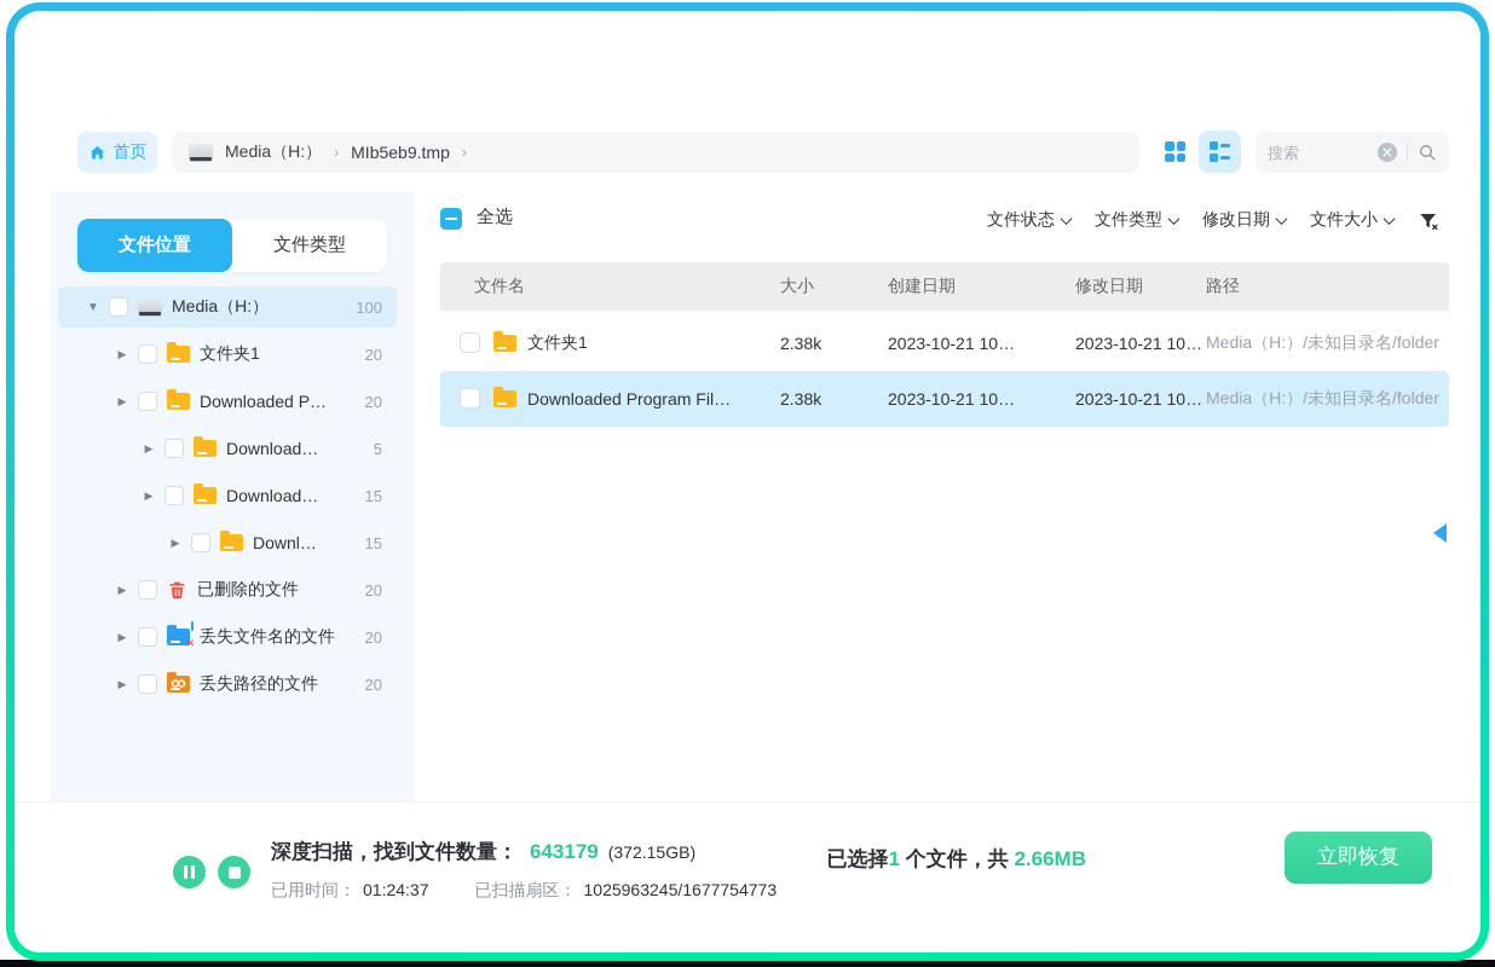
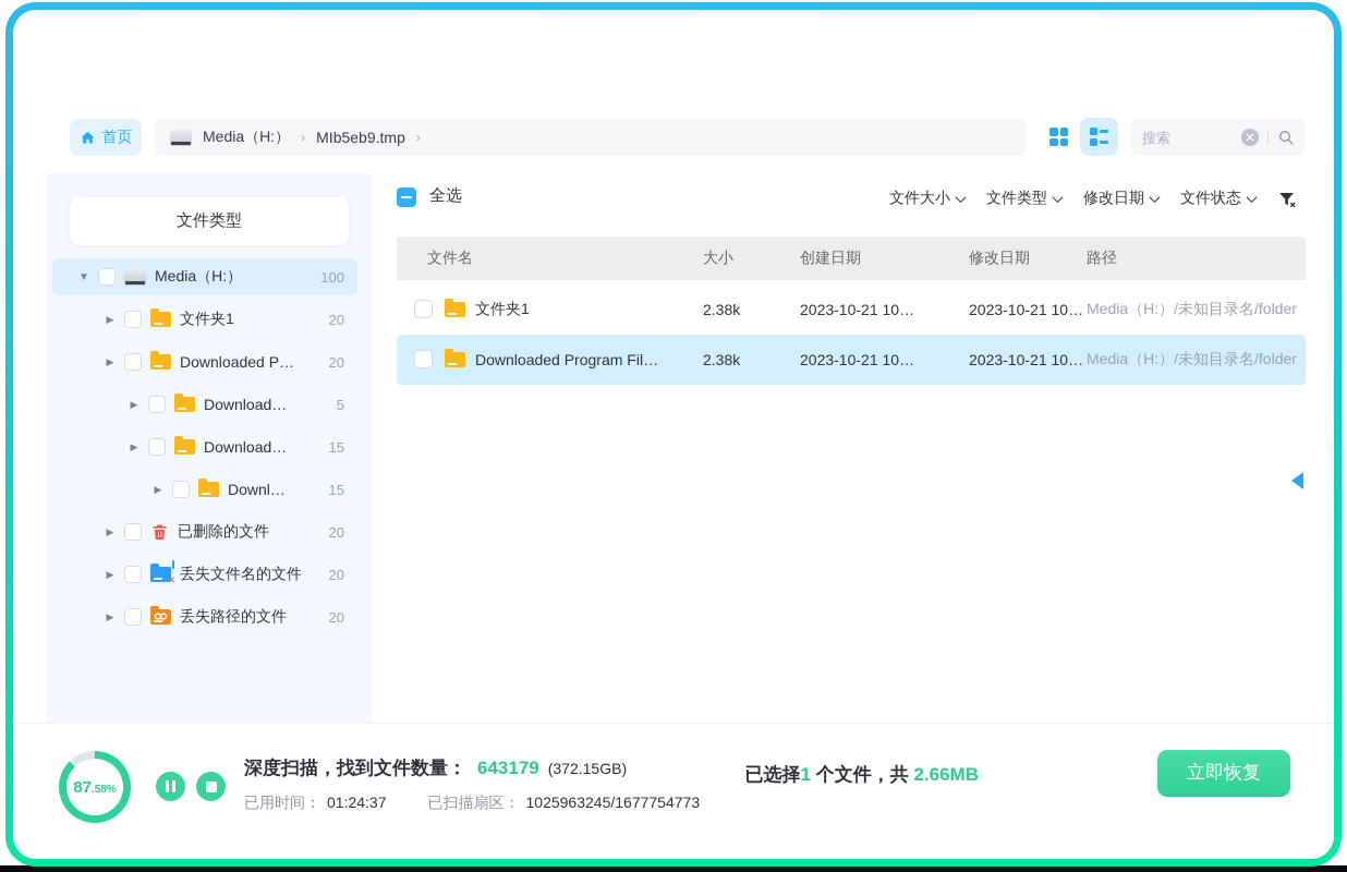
  首页
  Media（H:）
  ›
  MIb5eb9.tmp
  ›
  搜索
- 文件位置
  文件类型
  ▼
  Media（H:）
  100
  ▶
  文件夹1
  20
  ▶
  Downloaded P…
  20
  ▶
  Download…
  5
  ▶
  Download…
  15
  ▶
  Downl…
  15
  ▶
  已删除的文件
  20
  ▶
  ✕
  丢失文件名的文件
  20
  ▶
  丢失路径的文件
  20
  全选
- 文件状态
+ 文件大小
  文件类型
  修改日期
- 文件大小
+ 文件状态
  文件名
  大小
  创建日期
  修改日期
  路径
  文件夹1
  2.38k
  2023-10-21 10…
  2023-10-21 10…
  Media（H:）/未知目录名/folder
  Downloaded Program Fil…
  2.38k
  2023-10-21 10…
  2023-10-21 10…
  Media（H:）/未知目录名/folder
+ 87
+ .58%
  深度扫描，找到文件数量：
  643179
  (372.15GB)
  已用时间：
  01:24:37
  已扫描扇区：
  1025963245/1677754773
  已选择1 个文件，共 2.66MB
  立即恢复
